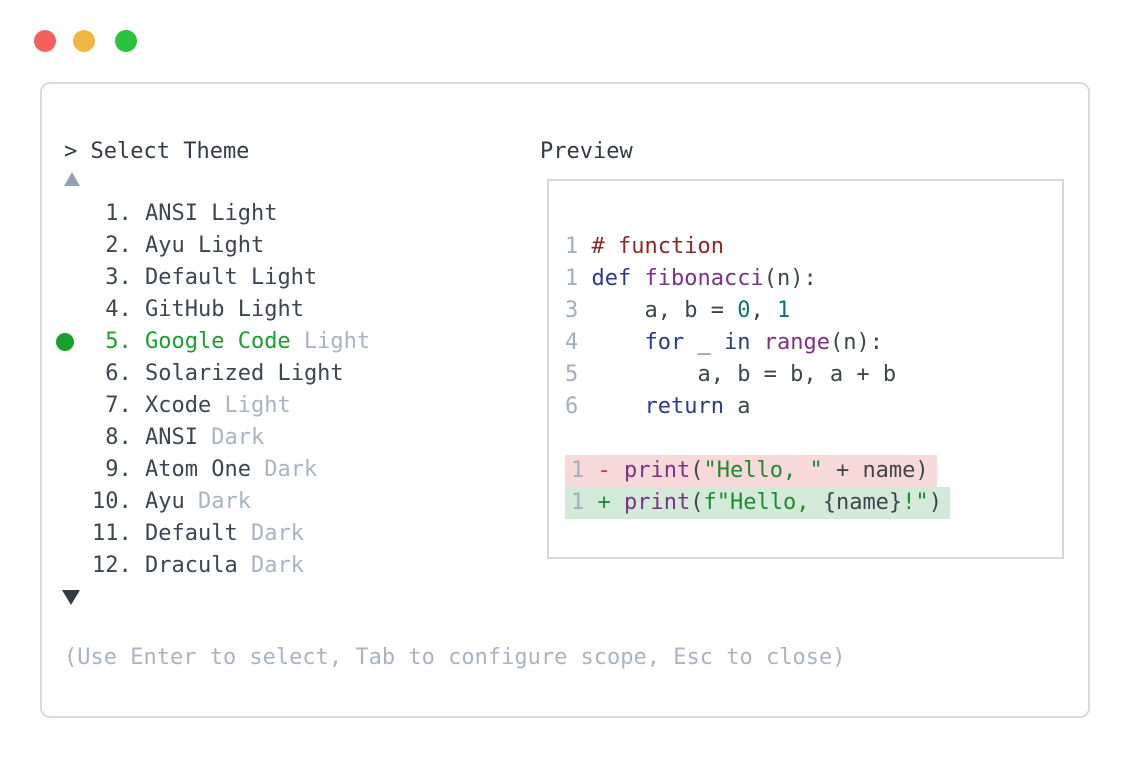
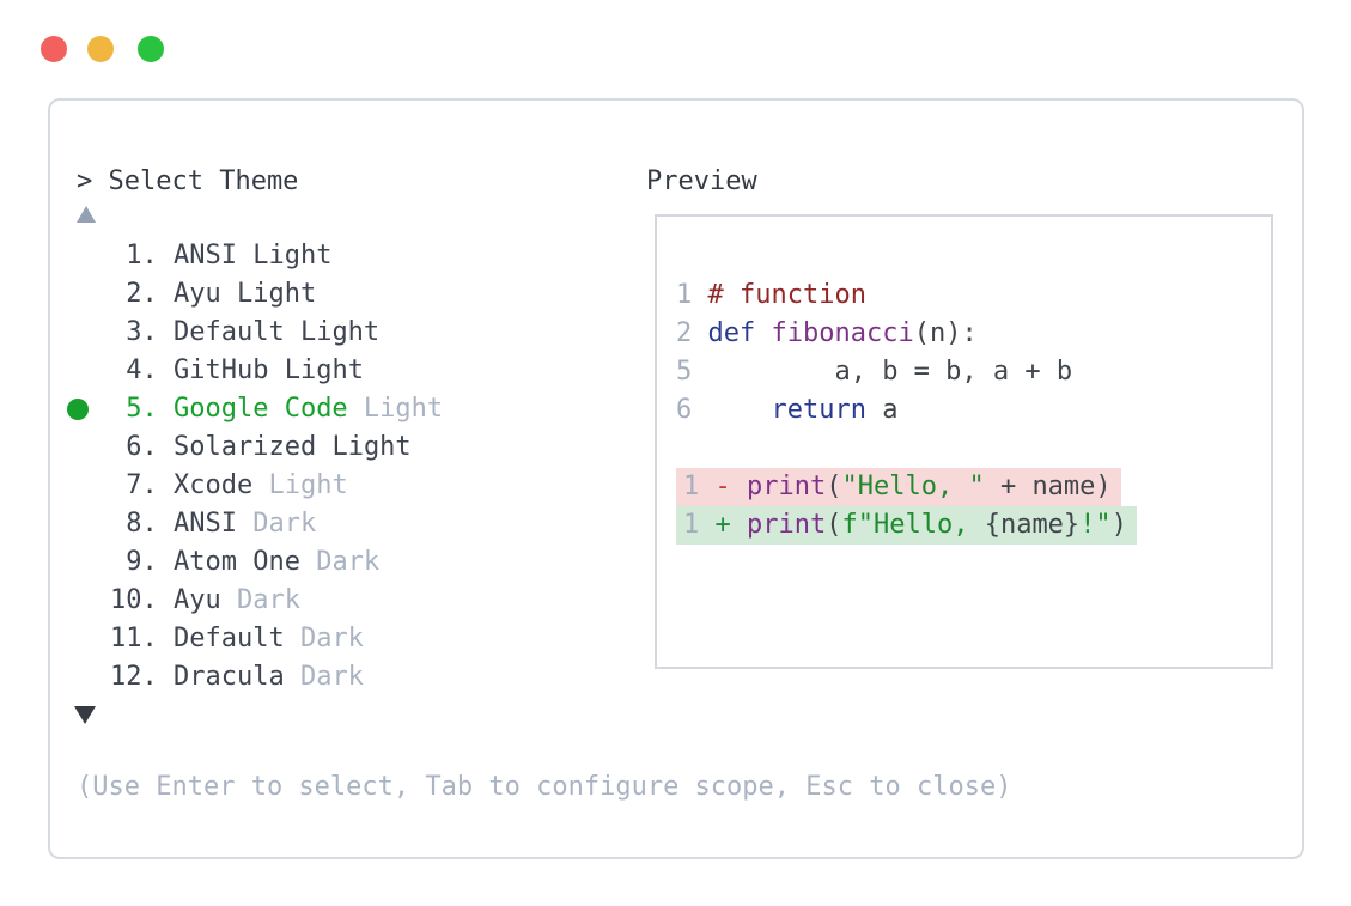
  > Select Theme
  1. ANSI Light
  2. Ayu Light
  3. Default Light
  4. GitHub Light
  5. Google Code Light
  6. Solarized Light
  7. Xcode Light
  8. ANSI Dark
  9. Atom One Dark
  10. Ayu Dark
  11. Default Dark
  12. Dracula Dark
  (Use Enter to select, Tab to configure scope, Esc to close)
  Preview
  1 # function
- 1 def fibonacci(n):
+ 2 def fibonacci(n):
- 3 a, b = 0, 1
- 4 for _ in range(n):
  5 a, b = b, a + b
  6 return a
  1 - print("Hello, " + name)
  1 + print(f"Hello, {name}!")
